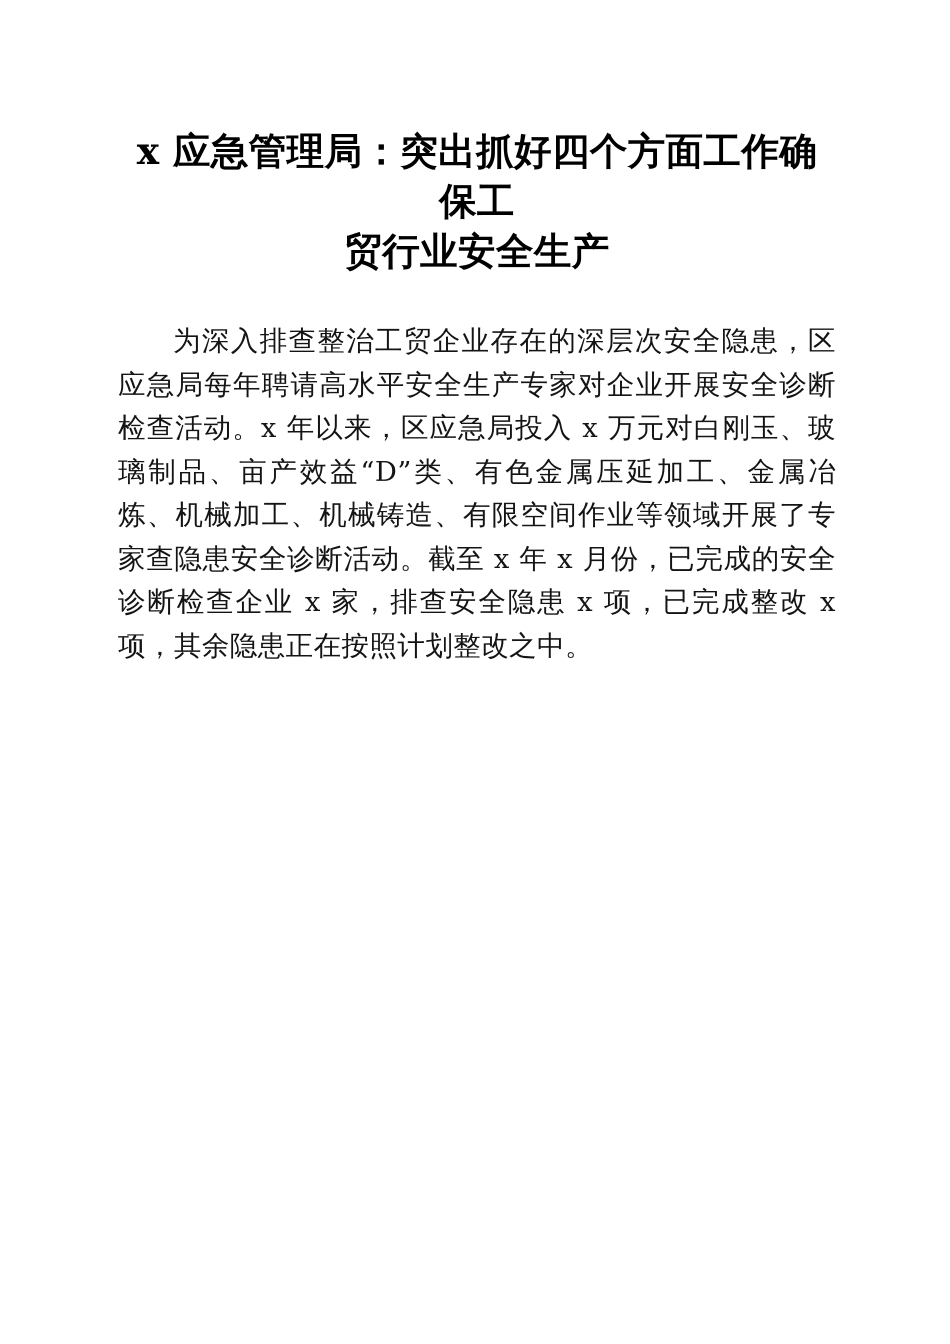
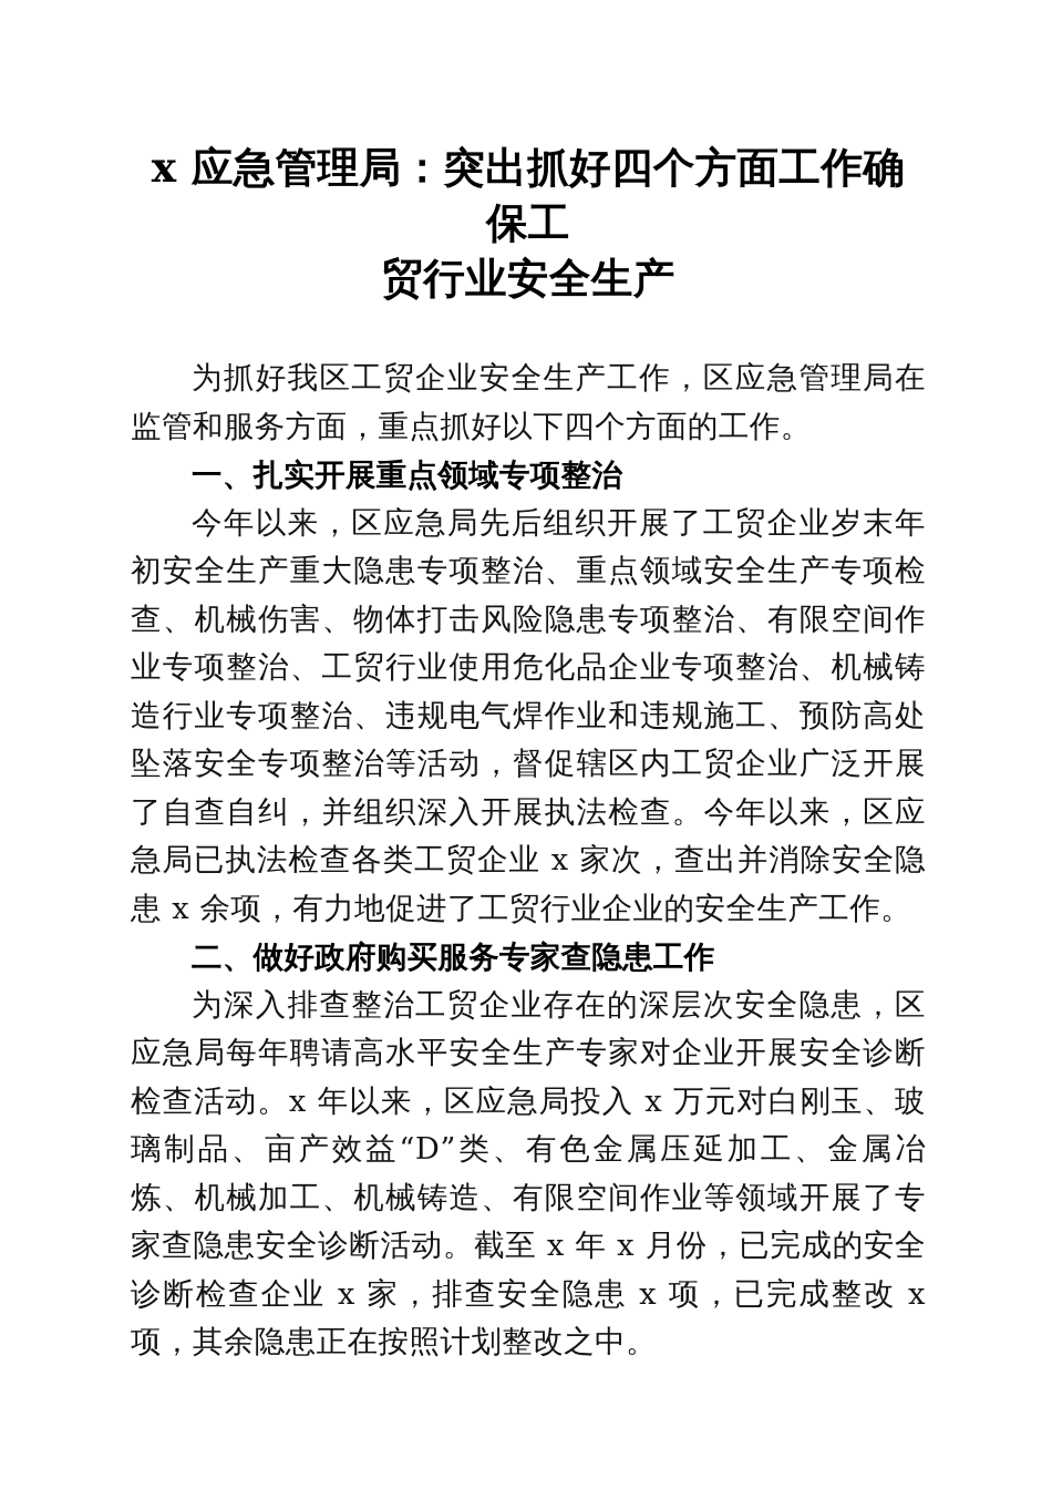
  x 应急管理局：突出抓好四个方面工作确保工
  贸行业安全生产
+ 为抓好我区工贸企业安全生产工作，区应急管理局在监管和服务方面，重点抓好以下四个方面的工作。
+ 一、扎实开展重点领域专项整治
+ 今年以来，区应急局先后组织开展了工贸企业岁末年初安全生产重大隐患专项整治、重点领域安全生产专项检查、机械伤害、物体打击风险隐患专项整治、有限空间作业专项整治、工贸行业使用危化品企业专项整治、机械铸造行业专项整治、违规电气焊作业和违规施工、预防高处坠落安全专项整治等活动，督促辖区内工贸企业广泛开展了自查自纠，并组织深入开展执法检查。今年以来，区应急局已执法检查各类工贸企业 x 家次，查出并消除安全隐患 x 余项，有力地促进了工贸行业企业的安全生产工作。
+ 二、做好政府购买服务专家查隐患工作
  为深入排查整治工贸企业存在的深层次安全隐患，区应急局每年聘请高水平安全生产专家对企业开展安全诊断检查活动。x 年以来，区应急局投入 x 万元对白刚玉、玻璃制品、亩产效益“D”类、有色金属压延加工、金属冶炼、机械加工、机械铸造、有限空间作业等领域开展了专家查隐患安全诊断活动。截至 x 年 x 月份，已完成的安全诊断检查企业 x 家，排查安全隐患 x 项，已完成整改 x 项，其余隐患正在按照计划整改之中。
